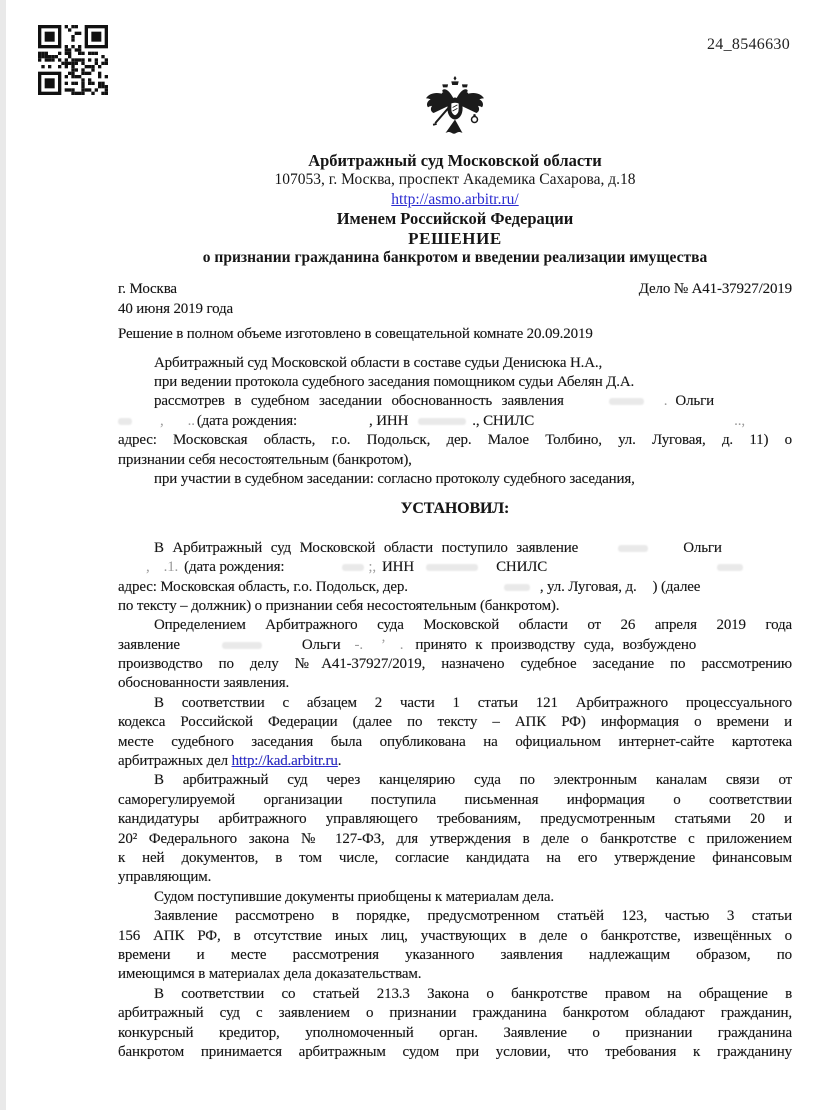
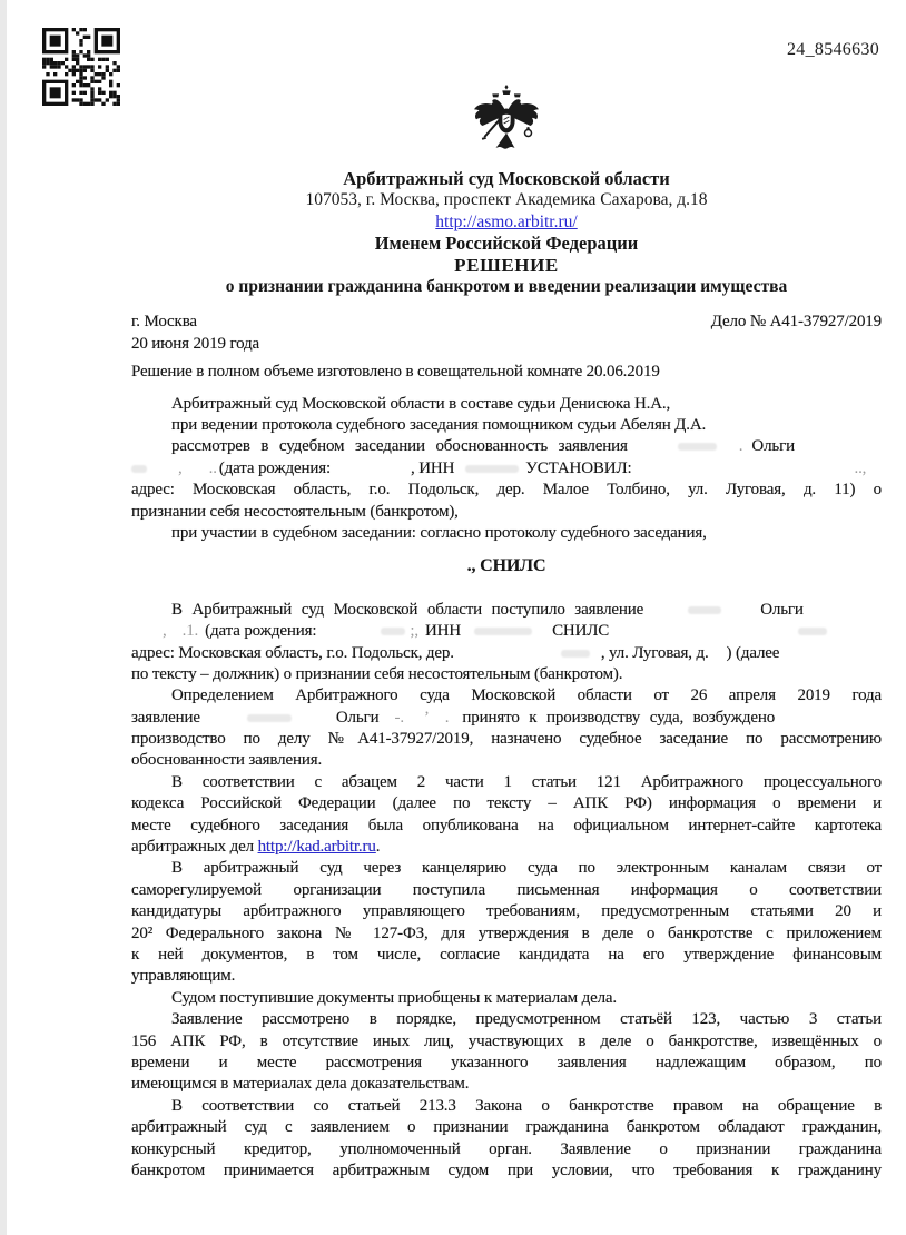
  24_8546630
  Арбитражный суд Московской области
  107053, г. Москва, проспект Академика Сахарова, д.18
  http://asmo.arbitr.ru/
  Именем Российской Федерации
  РЕШЕНИЕ
  о признании гражданина банкротом и введении реализации имущества
  г. Москва
  Дело № А41-37927/2019
- 40 июня 2019 года
+ 20 июня 2019 года
- Решение в полном объеме изготовлено в совещательной комнате 20.09.2019
+ Решение в полном объеме изготовлено в совещательной комнате 20.06.2019
  Арбитражный суд Московской области в составе судьи Денисюка Н.А.,
  при ведении протокола судебного заседания помощником судьи Абелян Д.А.
  рассмотрев в судебном заседании обоснованность заявления . Ольги
- , .. (дата рождения: , ИНН ., СНИЛС ..,
+ , .. (дата рождения: , ИНН УСТАНОВИЛ: ..,
  адрес: Московская область, г.о. Подольск, дер. Малое Толбино, ул. Луговая, д. 11) о
  признании себя несостоятельным (банкротом),
  при участии в судебном заседании: согласно протоколу судебного заседания,
- УСТАНОВИЛ:
+ ., СНИЛС
  В Арбитражный суд Московской области поступило заявление Ольги
  , .1. (дата рождения: ;, ИНН СНИЛС
  адрес: Московская область, г.о. Подольск, дер. , ул. Луговая, д. ) (далее
  по тексту – должник) о признании себя несостоятельным (банкротом).
  Определением Арбитражного суда Московской области от 26 апреля 2019 года
  заявление Ольги -. ’ . принято к производству суда, возбуждено
  производство по делу №А41-37927/2019, назначено судебное заседание по рассмотрению
  обоснованности заявления.
  В соответствии с абзацем 2 части 1 статьи 121 Арбитражного процессуального
  кодекса Российской Федерации (далее по тексту – АПК РФ) информация о времени и
  месте судебного заседания была опубликована на официальном интернет-сайте картотека
  арбитражных дел http://kad.arbitr.ru.
  В арбитражный суд через канцелярию суда по электронным каналам связи от
  саморегулируемой организации поступила письменная информация о соответствии
  кандидатуры арбитражного управляющего требованиям, предусмотренным статьями 20 и
  20² Федерального закона № 127-ФЗ, для утверждения в деле о банкротстве с приложением
  к ней документов, в том числе, согласие кандидата на его утверждение финансовым
  управляющим.
  Судом поступившие документы приобщены к материалам дела.
  Заявление рассмотрено в порядке, предусмотренном статьёй 123, частью 3 статьи
  156 АПК РФ, в отсутствие иных лиц, участвующих в деле о банкротстве, извещённых о
  времени и месте рассмотрения указанного заявления надлежащим образом, по
  имеющимся в материалах дела доказательствам.
  В соответствии со статьей 213.3 Закона о банкротстве правом на обращение в
  арбитражный суд с заявлением о признании гражданина банкротом обладают гражданин,
  конкурсный кредитор, уполномоченный орган. Заявление о признании гражданина
  банкротом принимается арбитражным судом при условии, что требования к гражданину
